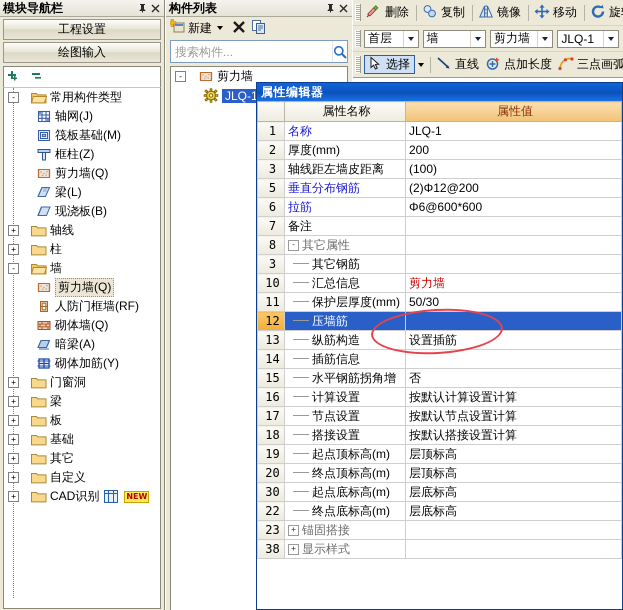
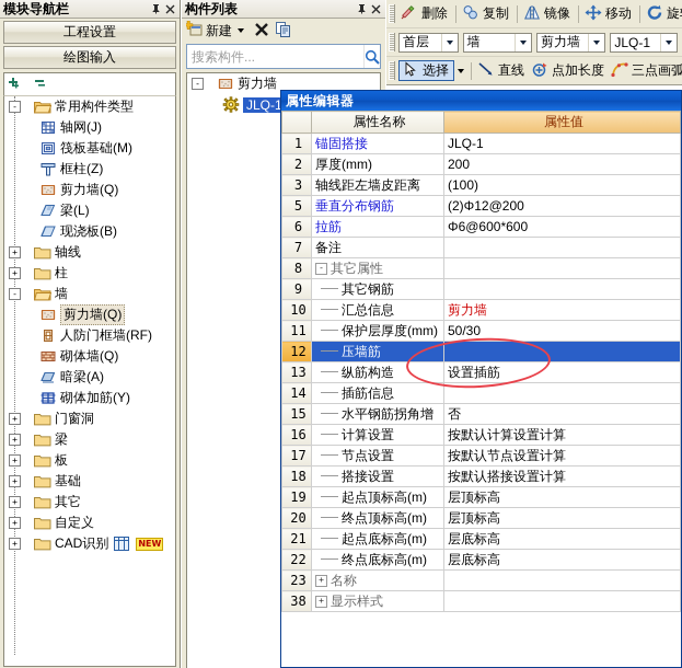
  模块导航栏
  工程设置
  绘图输入
  -
  常用构件类型
  轴网(J)
  筏板基础(M)
  框柱(Z)
  剪力墙(Q)
  梁(L)
  现浇板(B)
  +
  轴线
  +
  柱
  -
  墙
  剪力墙(Q)
  人防门框墙(RF)
  砌体墙(Q)
  暗梁(A)
  砌体加筋(Y)
  +
  门窗洞
  +
  梁
  +
  板
  +
  基础
  +
  其它
  +
  自定义
  +
  CAD识别
  NEW
  构件列表
  新建
  搜索构件...
  -
  剪力墙
  JLQ-1
  删除
  复制
  镜像
  移动
  首层
  墙
  剪力墙
  JLQ-1
  选择
  直线
  点加长度
  三点画弧
  属性编辑器
  	属性名称	属性值
- 1	名称	JLQ-1
+ 1	锚固搭接	JLQ-1
  2	厚度(mm)	200
  3	轴线距左墙皮距离	(100)
  5	垂直分布钢筋	(2)Φ12@200
  6	拉筋	Φ6@600*600
  7	备注
  8	- 其它属性
- 3	其它钢筋
+ 9	其它钢筋
  10	汇总信息	剪力墙
  11	保护层厚度(mm)	50/30
  12	压墙筋
  13	纵筋构造	设置插筋
  14	插筋信息
  15	水平钢筋拐角增	否
  16	计算设置	按默认计算设置计算
  17	节点设置	按默认节点设置计算
  18	搭接设置	按默认搭接设置计算
  19	起点顶标高(m)	层顶标高
  20	终点顶标高(m)	层顶标高
- 30	起点底标高(m)	层底标高
+ 21	起点底标高(m)	层底标高
  22	终点底标高(m)	层底标高
- 23	+ 锚固搭接
+ 23	+ 名称
  38	+ 显示样式
